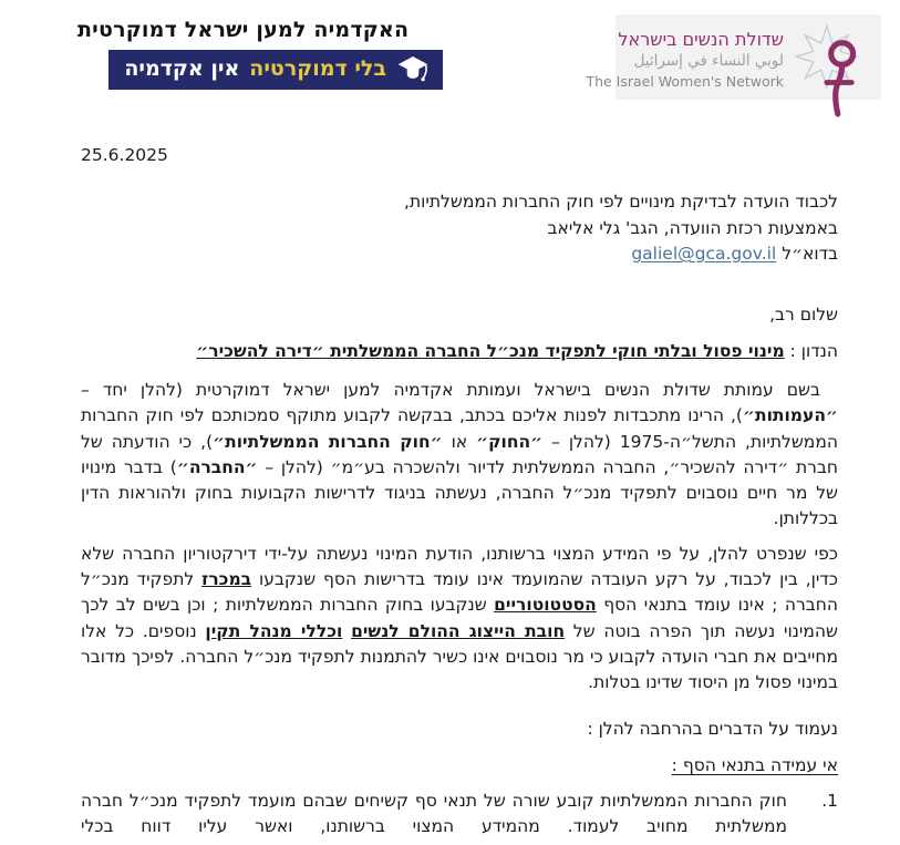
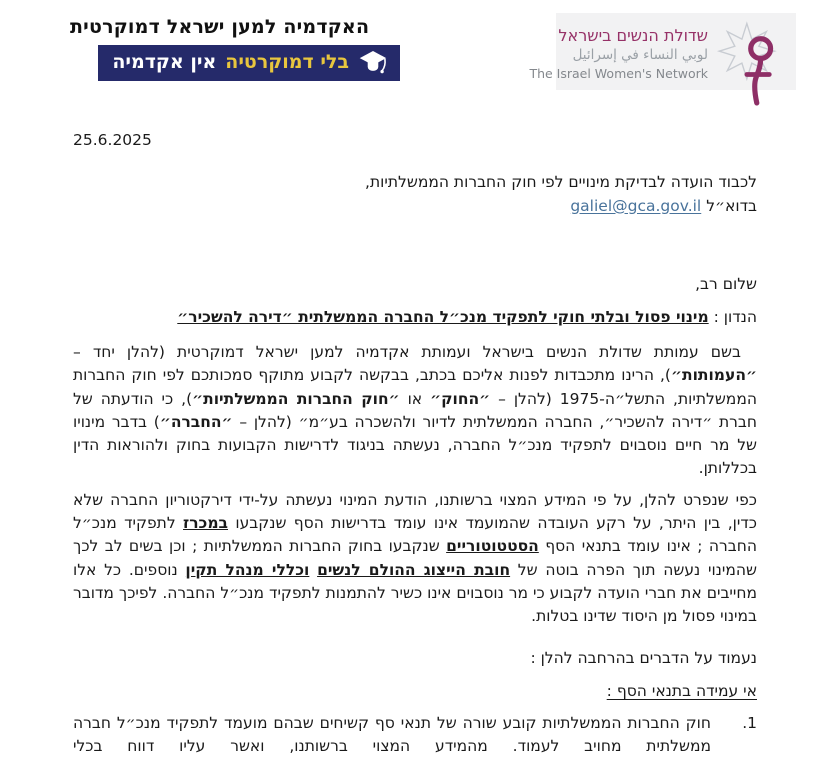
  האקדמיה למען ישראל דמוקרטית
  בלי דמוקרטיה
  אין אקדמיה
  שדולת הנשים בישראל
  لوبي النساء في إسرائيل
  The Israel Women's Network
  25.6.2025
  לכבוד הועדה לבדיקת מינויים לפי חוק החברות הממשלתיות,
- באמצעות רכזת הוועדה, הגב' גלי אליאב
  בדוא״ל galiel@gca.gov.il
  שלום רב,
  הנדון : מינוי פסול ובלתי חוקי לתפקיד מנכ״ל החברה הממשלתית ״דירה להשכיר״
  בשם עמותת שדולת הנשים בישראל ועמותת אקדמיה למען ישראל דמוקרטית (להלן יחד – ״העמותות״), הרינו מתכבדות לפנות אליכם בכתב, בבקשה לקבוע מתוקף סמכותכם לפי חוק החברות הממשלתיות, התשל״ה-1975 (להלן – ״החוק״ או ״חוק החברות הממשלתיות״), כי הודעתה של חברת ״דירה להשכיר״, החברה הממשלתית לדיור ולהשכרה בע״מ״ (להלן – ״החברה״) בדבר מינויו של מר חיים נוסבוים לתפקיד מנכ״ל החברה, נעשתה בניגוד לדרישות הקבועות בחוק ולהוראות הדין בכללותן.
- כפי שנפרט להלן, על פי המידע המצוי ברשותנו, הודעת המינוי נעשתה על-ידי דירקטוריון החברה שלא כדין, בין לכבוד, על רקע העובדה שהמועמד אינו עומד בדרישות הסף שנקבעו במכרז לתפקיד מנכ״ל החברה ; אינו עומד בתנאי הסף הסטטוטוריים שנקבעו בחוק החברות הממשלתיות ; וכן בשים לב לכך שהמינוי נעשה תוך הפרה בוטה של חובת הייצוג ההולם לנשים וכללי מנהל תקין נוספים. כל אלו מחייבים את חברי הועדה לקבוע כי מר נוסבוים אינו כשיר להתמנות לתפקיד מנכ״ל החברה. לפיכך מדובר במינוי פסול מן היסוד שדינו בטלות.
+ כפי שנפרט להלן, על פי המידע המצוי ברשותנו, הודעת המינוי נעשתה על-ידי דירקטוריון החברה שלא כדין, בין היתר, על רקע העובדה שהמועמד אינו עומד בדרישות הסף שנקבעו במכרז לתפקיד מנכ״ל החברה ; אינו עומד בתנאי הסף הסטטוטוריים שנקבעו בחוק החברות הממשלתיות ; וכן בשים לב לכך שהמינוי נעשה תוך הפרה בוטה של חובת הייצוג ההולם לנשים וכללי מנהל תקין נוספים. כל אלו מחייבים את חברי הועדה לקבוע כי מר נוסבוים אינו כשיר להתמנות לתפקיד מנכ״ל החברה. לפיכך מדובר במינוי פסול מן היסוד שדינו בטלות.
  נעמוד על הדברים בהרחבה להלן :
  אי עמידה בתנאי הסף :
  1.
  חוק החברות הממשלתיות קובע שורה של תנאי סף קשיחים שבהם מועמד לתפקיד מנכ״ל חברה ממשלתית מחויב לעמוד. מהמידע המצוי ברשותנו, ואשר עליו דווח בכלי
